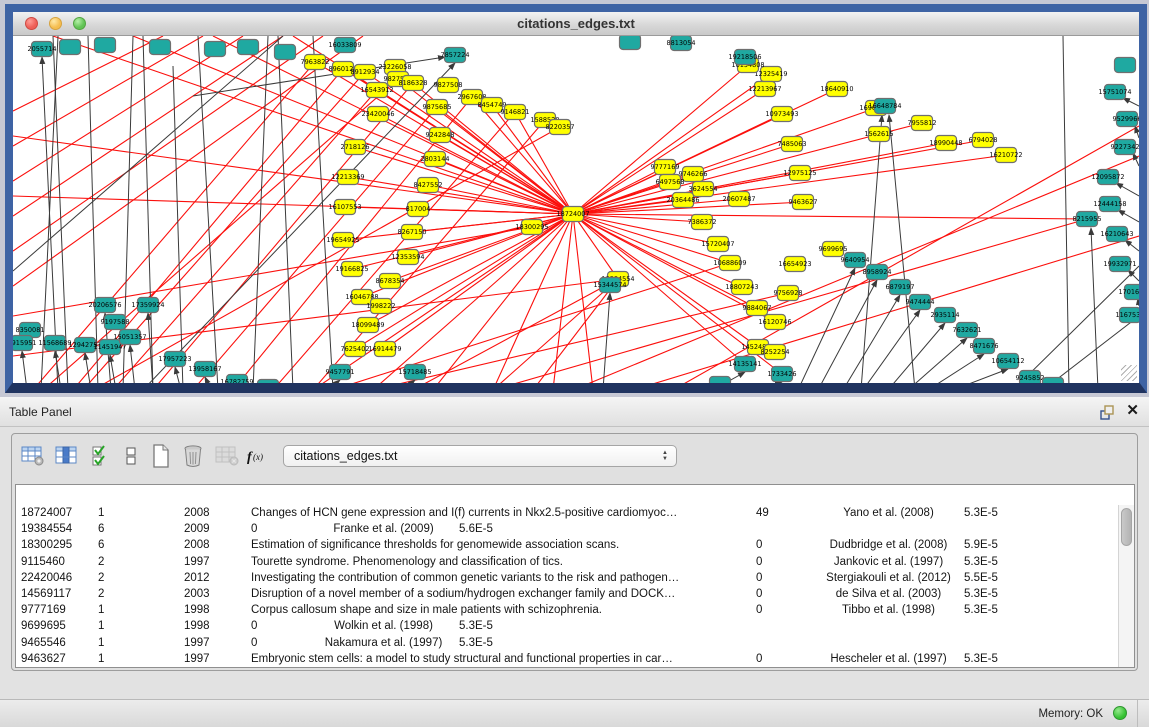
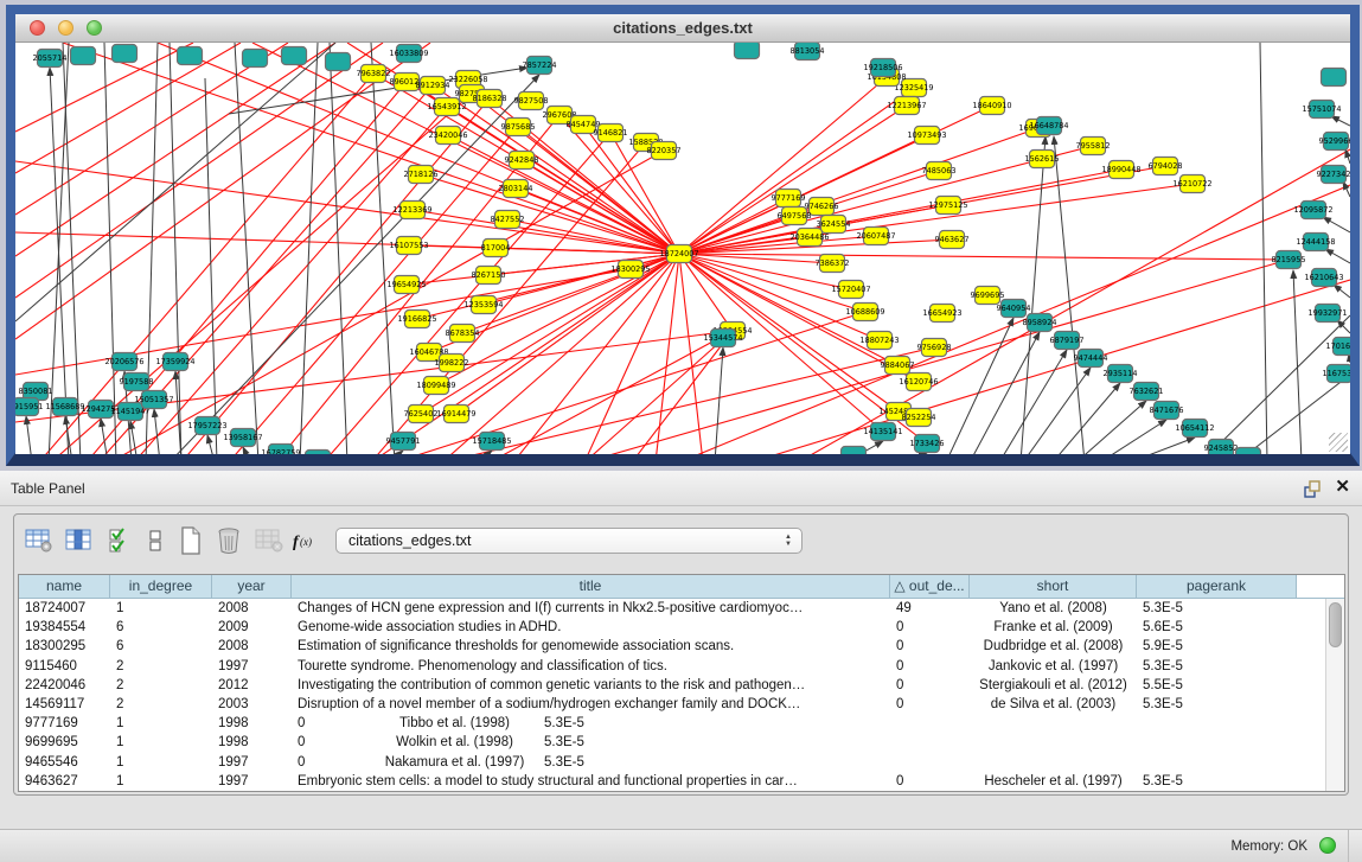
  citations_edges.txt
  18724007
  7963822
  896012
  8912934
  23226058
  16543912
  8186328
  9827508
  296760
  9875685
  8454749
  9146821
  23420046
  9242848
  15885
  2803144
  2718126
  8427552
  12213369
  16107553
  817004
  8267150
  19654925
  12353594
  19166825
  8678354
  16046788
  1998222
  18099489
  7625402
  16914479
  18300295
  9777169
  9746266
  6497568
  3624554
  20364486
  7386372
  15720407
  10688609
  18807243
  9756928
  16654923
  9699695
  9884067
  16120746
  8252254
  12325419
  18640910
  7955812
  1562615
  18990448
  6794028
  16210722
  16154808
  12213967
  10973493
  7485063
  12975125
  20607487
  9463627
  2055714
  16033809
  7857224
  8813054
  19218506
  16648784
  15751074
  952996
  9227342
  12095872
  12444158
  8215955
  16210643
  19932971
  116753
  9640954
  8958924
  6879197
  9474444
  2935114
  7632621
  8471676
  10654112
  9245852
  8350081
  915951
  11568689
  1294275
  11451947
  20206576
  15051357
  9197588
  17359924
  17957223
  13958167
  16782759
  9457791
  15718485
  14135141
  1733426
  15344574
  Table Panel
  ✕
  f
  (x)
  citations_edges.txt
+ name
+ in_degree
+ year
+ title
+ △ out_de...
+ short
+ pagerank
  18724007
  1
  2008
  Changes of HCN gene expression and I(f) currents in Nkx2.5-positive cardiomyoc…
  49
  Yano et al. (2008)
  5.3E-5
  19384554
  6
  2009
+ Genome-wide association studies in ADHD.
  0
  Franke et al. (2009)
  5.6E-5
  18300295
  6
  2008
  Estimation of significance thresholds for genomewide association scans.
  0
  Dudbridge et al. (2008)
  5.9E-5
  9115460
  2
  1997
  Tourette syndrome. Phenomenology and classification of tics.
  0
  Jankovic et al. (1997)
  5.3E-5
  22420046
  2
  2012
  Investigating the contribution of common genetic variants to the risk and pathogen…
  0
  Stergiakouli et al. (2012)
  5.5E-5
  14569117
  2
  2003
  Disruption of a novel member of a sodium/hydrogen exchanger family and DOCK…
  0
  de Silva et al. (2003)
  5.3E-5
  9777169
  1
  1998
- Corpus callosum shape and size in male patients with schizophrenia.
  0
  Tibbo et al. (1998)
  5.3E-5
  9699695
  1
  1998
  0
  Wolkin et al. (1998)
  5.3E-5
  9465546
  1
  1997
  0
  Nakamura et al. (1997)
  5.3E-5
  9463627
  1
  1997
  Embryonic stem cells: a model to study structural and functional properties in car…
  0
  Hescheler et al. (1997)
  5.3E-5
  Memory: OK
